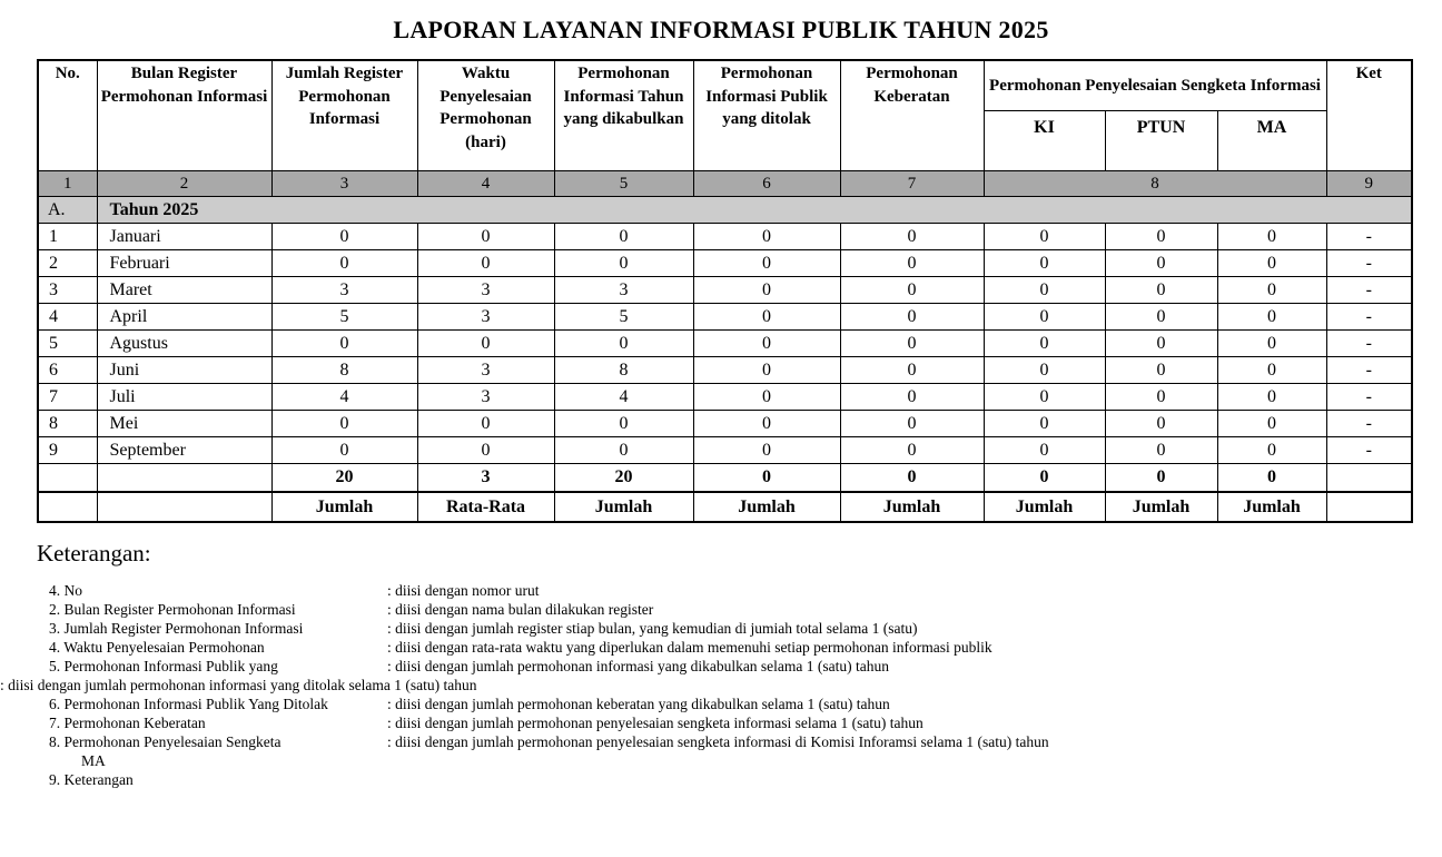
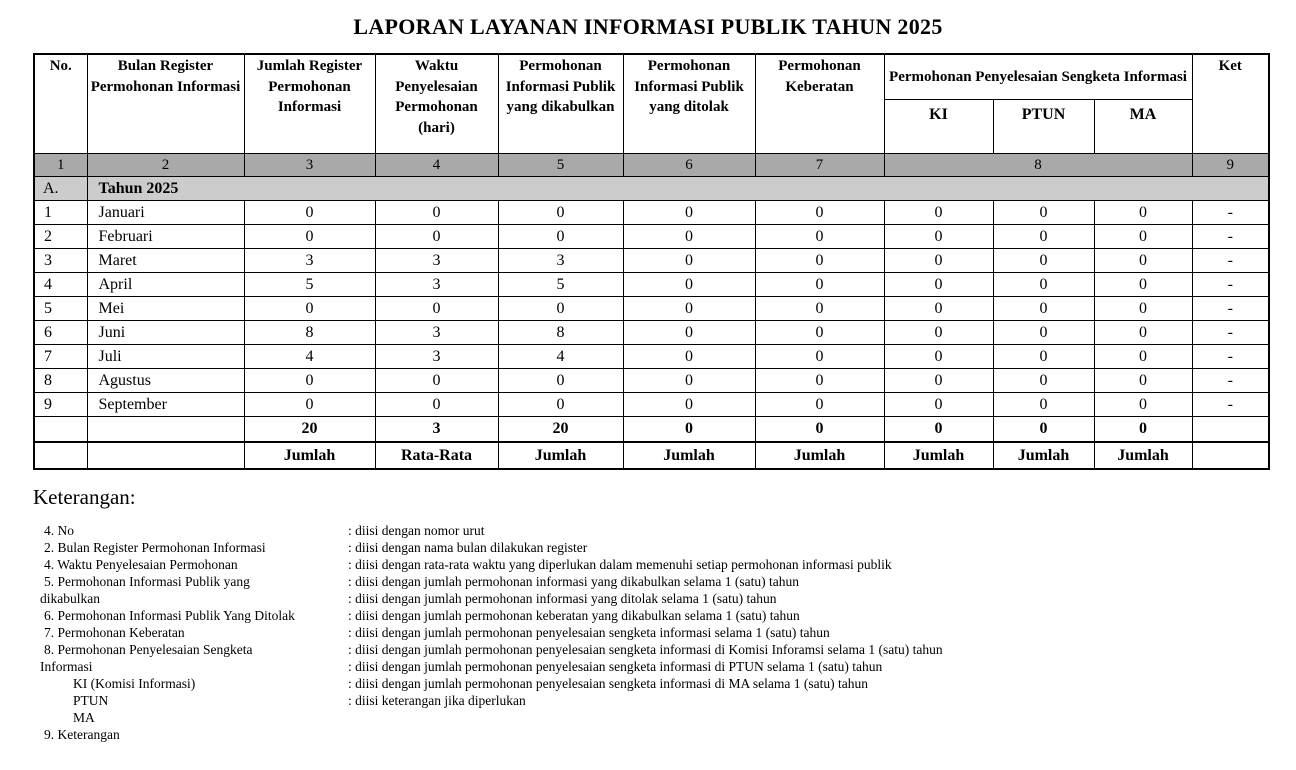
  LAPORAN LAYANAN INFORMASI PUBLIK TAHUN 2025
- No.	Bulan Register Permohonan Informasi	Jumlah Register Permohonan Informasi	Waktu Penyelesaian Permohonan (hari)	Permohonan Informasi Tahun yang dikabulkan	Permohonan Informasi Publik yang ditolak	Permohonan Keberatan	Permohonan Penyelesaian Sengketa Informasi	Ket
+ No.	Bulan Register Permohonan Informasi	Jumlah Register Permohonan Informasi	Waktu Penyelesaian Permohonan (hari)	Permohonan Informasi Publik yang dikabulkan	Permohonan Informasi Publik yang ditolak	Permohonan Keberatan	Permohonan Penyelesaian Sengketa Informasi	Ket
  KI	PTUN	MA
  1	2	3	4	5	6	7	8	9
  A.	Tahun 2025
  1	Januari	0	0	0	0	0	0	0	0	-
  2	Februari	0	0	0	0	0	0	0	0	-
  3	Maret	3	3	3	0	0	0	0	0	-
  4	April	5	3	5	0	0	0	0	0	-
- 5	Agustus	0	0	0	0	0	0	0	0	-
+ 5	Mei	0	0	0	0	0	0	0	0	-
  6	Juni	8	3	8	0	0	0	0	0	-
  7	Juli	4	3	4	0	0	0	0	0	-
- 8	Mei	0	0	0	0	0	0	0	0	-
+ 8	Agustus	0	0	0	0	0	0	0	0	-
  9	September	0	0	0	0	0	0	0	0	-
  		20	3	20	0	0	0	0	0
  		Jumlah	Rata-Rata	Jumlah	Jumlah	Jumlah	Jumlah	Jumlah	Jumlah
  Keterangan:
  4. No
  : diisi dengan nomor urut
  2. Bulan Register Permohonan Informasi
  : diisi dengan nama bulan dilakukan register
- 3. Jumlah Register Permohonan Informasi
- : diisi dengan jumlah register stiap bulan, yang kemudian di jumiah total selama 1 (satu)
  4. Waktu Penyelesaian Permohonan
  : diisi dengan rata-rata waktu yang diperlukan dalam memenuhi setiap permohonan informasi publik
  5. Permohonan Informasi Publik yang
  : diisi dengan jumlah permohonan informasi yang dikabulkan selama 1 (satu) tahun
+ dikabulkan
  : diisi dengan jumlah permohonan informasi yang ditolak selama 1 (satu) tahun
  6. Permohonan Informasi Publik Yang Ditolak
  : diisi dengan jumlah permohonan keberatan yang dikabulkan selama 1 (satu) tahun
  7. Permohonan Keberatan
  : diisi dengan jumlah permohonan penyelesaian sengketa informasi selama 1 (satu) tahun
  8. Permohonan Penyelesaian Sengketa
  : diisi dengan jumlah permohonan penyelesaian sengketa informasi di Komisi Inforamsi selama 1 (satu) tahun
+ Informasi
+ : diisi dengan jumlah permohonan penyelesaian sengketa informasi di PTUN selama 1 (satu) tahun
+ KI (Komisi Informasi)
+ : diisi dengan jumlah permohonan penyelesaian sengketa informasi di MA selama 1 (satu) tahun
+ PTUN
+ : diisi keterangan jika diperlukan
  MA
  9. Keterangan
